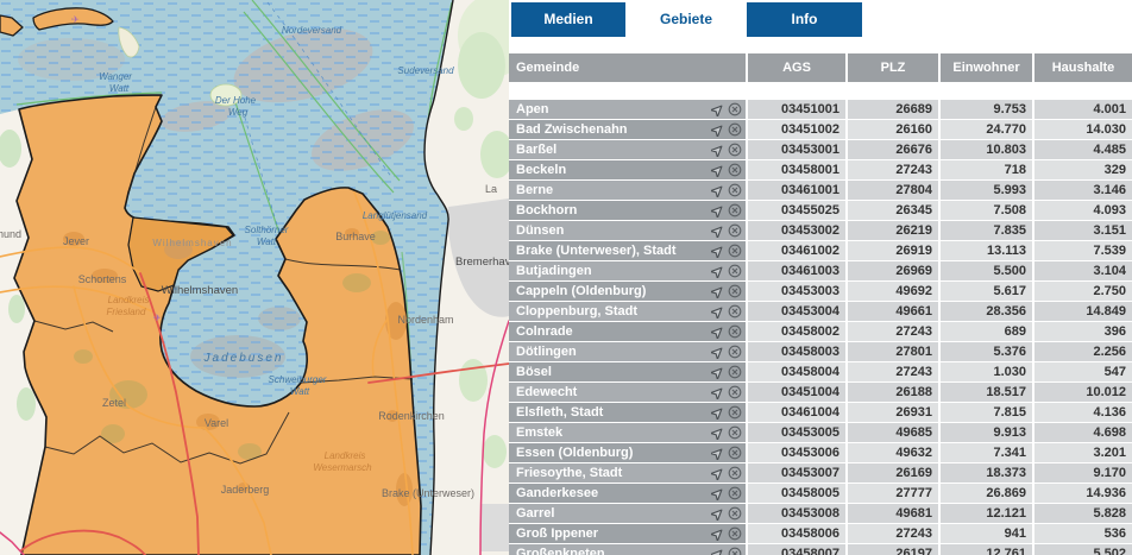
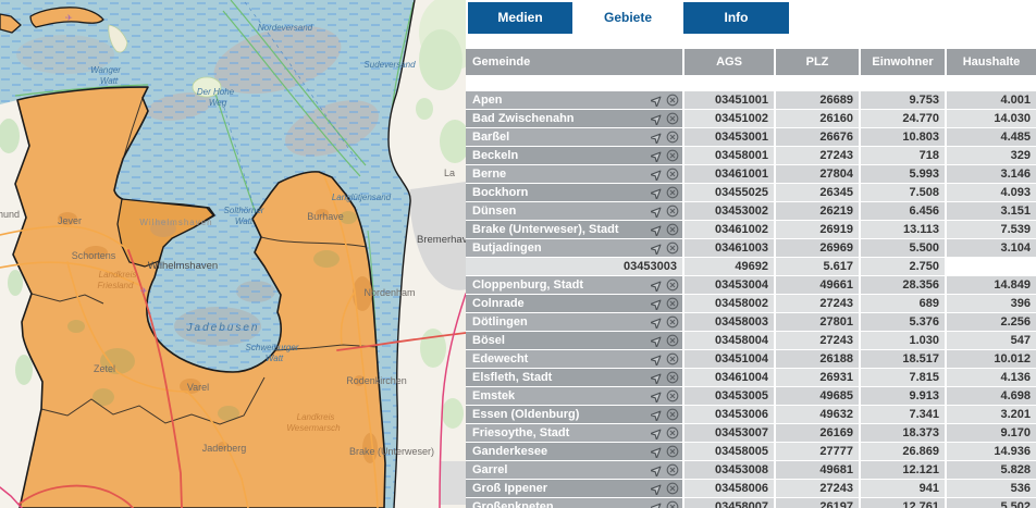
  ✈
  ✈
  Nordeversand
  Sudeversand
  Langlütjensand
  Wanger
  Watt
  Der Hohe
  Weg
  Solthörner
  Watt
  Jadebusen
  Schweiburger
  Watt
  Jever
  Schortens
  Wilhelmshaven
  Wilhelmshaven
  Landkreis
  Friesland
  Zetel
  Varel
  Jaderberg
  Nordenham
  Rodenkirchen
  Brake (Unterweser)
  Burhave
  Landkreis
  Wesermarsch
  Bremerha
  La
  hund
  Medien
  Gebiete
  Info
  Gemeinde
  AGS
  PLZ
  Einwohner
  Haushalte
  Apen
  03451001
  26689
  9.753
  4.001
  Bad Zwischenahn
  03451002
  26160
  24.770
  14.030
  Barßel
  03453001
  26676
  10.803
  4.485
  Beckeln
  03458001
  27243
  718
  329
  Berne
  03461001
  27804
  5.993
  3.146
  Bockhorn
  03455025
  26345
  7.508
  4.093
  Dünsen
  03453002
  26219
- 7.835
+ 6.456
  3.151
  Brake (Unterweser), Stadt
  03461002
  26919
  13.113
  7.539
  Butjadingen
  03461003
  26969
  5.500
  3.104
- Cappeln (Oldenburg)
  03453003
  49692
  5.617
  2.750
  Cloppenburg, Stadt
  03453004
  49661
  28.356
  14.849
  Colnrade
  03458002
  27243
  689
  396
  Dötlingen
  03458003
  27801
  5.376
  2.256
  Bösel
  03458004
  27243
  1.030
  547
  Edewecht
  03451004
  26188
  18.517
  10.012
  Elsfleth, Stadt
  03461004
  26931
  7.815
  4.136
  Emstek
  03453005
  49685
  9.913
  4.698
  Essen (Oldenburg)
  03453006
  49632
  7.341
  3.201
  Friesoythe, Stadt
  03453007
  26169
  18.373
  9.170
  Ganderkesee
  03458005
  27777
  26.869
  14.936
  Garrel
  03453008
  49681
  12.121
  5.828
  Groß Ippener
  03458006
  27243
  941
  536
  Großenkneten
  03458007
  26197
  12.761
  5.502
